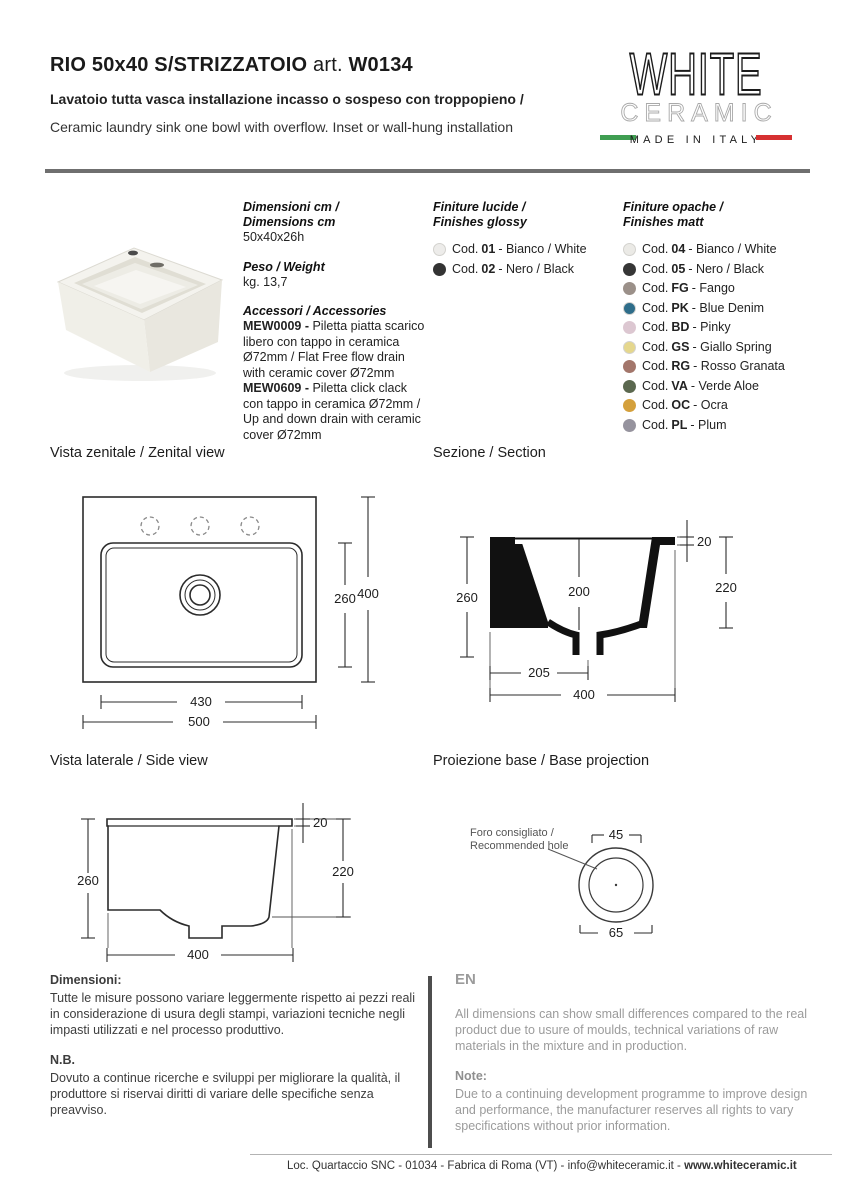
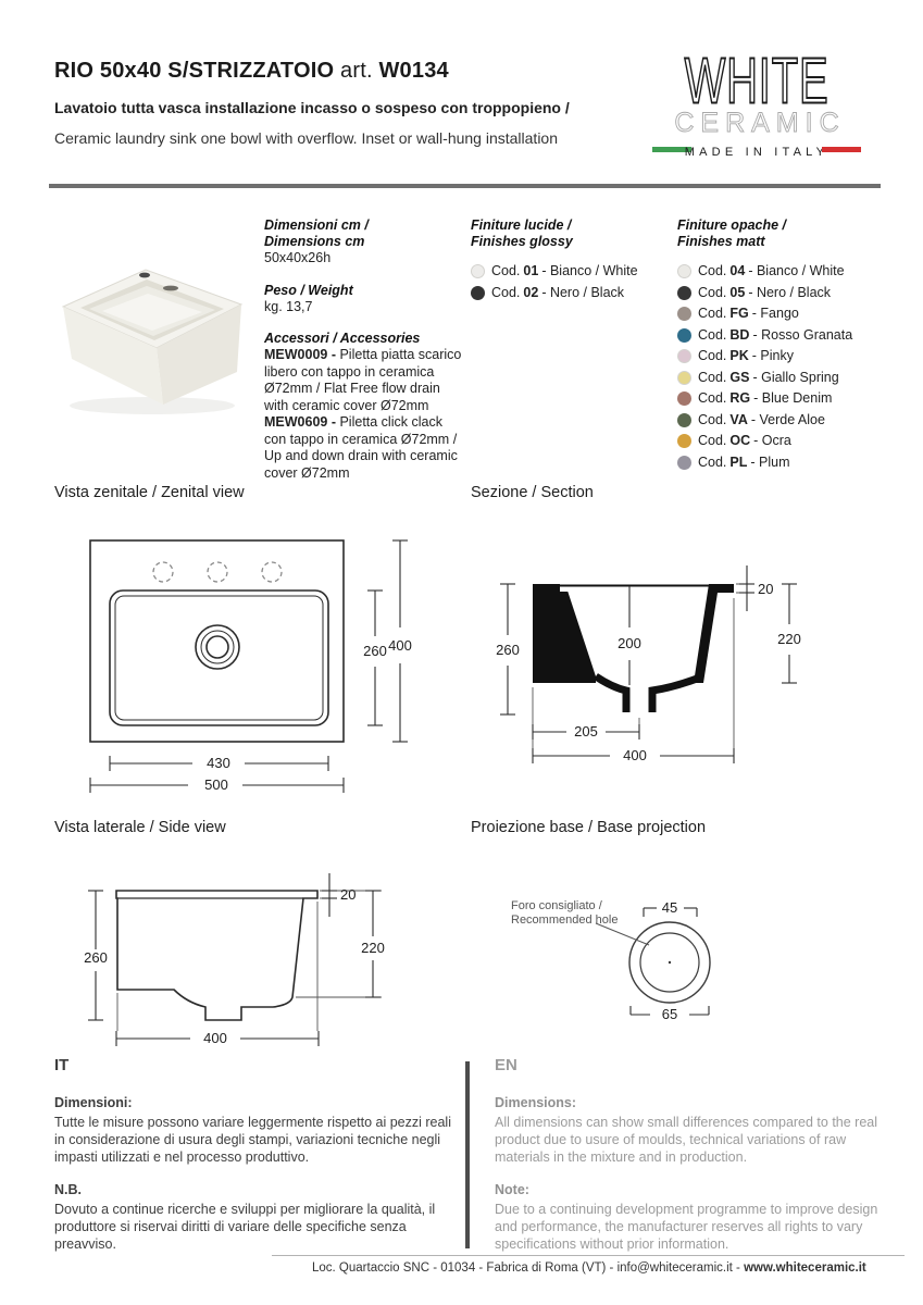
  RIO 50x40 S/STRIZZATOIO art. W0134
  Lavatoio tutta vasca installazione incasso o sospeso con troppopieno /
  Ceramic laundry sink one bowl with overflow. Inset or wall-hung installation
  WHITE
  CERAMIC
  MADE IN ITAL
  Dimensioni cm /
  Dimensions cm
  50x40x26h
  Peso / Weight
  kg. 13,7
  Accessori / Accessories
  MEW0009 - Piletta piatta scarico libero con tappo in ceramica Ø72mm / Flat Free flow drain with ceramic cover Ø72mm
  MEW0609 - Piletta click clack con tappo in ceramica Ø72mm / Up and down drain with ceramic cover Ø72mm
  Finiture lucide /
  Finishes glossy
  Cod.
  01
  - Bianco / White
  Cod.
  02
  - Nero / Black
  Finiture opache /
  Finishes matt
  Cod.
  04
  - Bianco / White
  Cod.
  05
  - Nero / Black
  Cod.
  FG
  - Fango
  Cod.
- PK
+ BD
- - Blue Denim
+ - Rosso Granata
  Cod.
- BD
+ PK
  - Pinky
  Cod.
  GS
  - Giallo Spring
  Cod.
  RG
- - Rosso Granata
+ - Blue Denim
  Cod.
  VA
  - Verde Aloe
  Cod.
  OC
  - Ocra
  Cod.
  PL
  - Plum
  Vista zenitale / Zenital view
  Sezione / Section
  Vista laterale / Side view
  Proiezione base / Base projection
  260
  400
  430
  500
  260
  200
  20
  220
  205
  400
  260
  20
  220
  400
  Foro consigliato /
  Recommended hole
  45
  65
+ IT
  Dimensioni:
  Tutte le misure possono variare leggermente rispetto ai pezzi reali in considerazione di usura degli stampi, variazioni tecniche negli impasti utilizzati e nel processo produttivo.
  N.B.
  Dovuto a continue ricerche e sviluppi per migliorare la qualità, il produttore si riservai diritti di variare delle specifiche senza preavviso.
  EN
+ Dimensions:
  All dimensions can show small differences compared to the real product due to usure of moulds, technical variations of raw materials in the mixture and in production.
  Note:
  Due to a continuing development programme to improve design and performance, the manufacturer reserves all rights to vary specifications without prior information.
  Loc. Quartaccio SNC - 01034 - Fabrica di Roma (VT) - info@whiteceramic.it - www.whiteceramic.it
